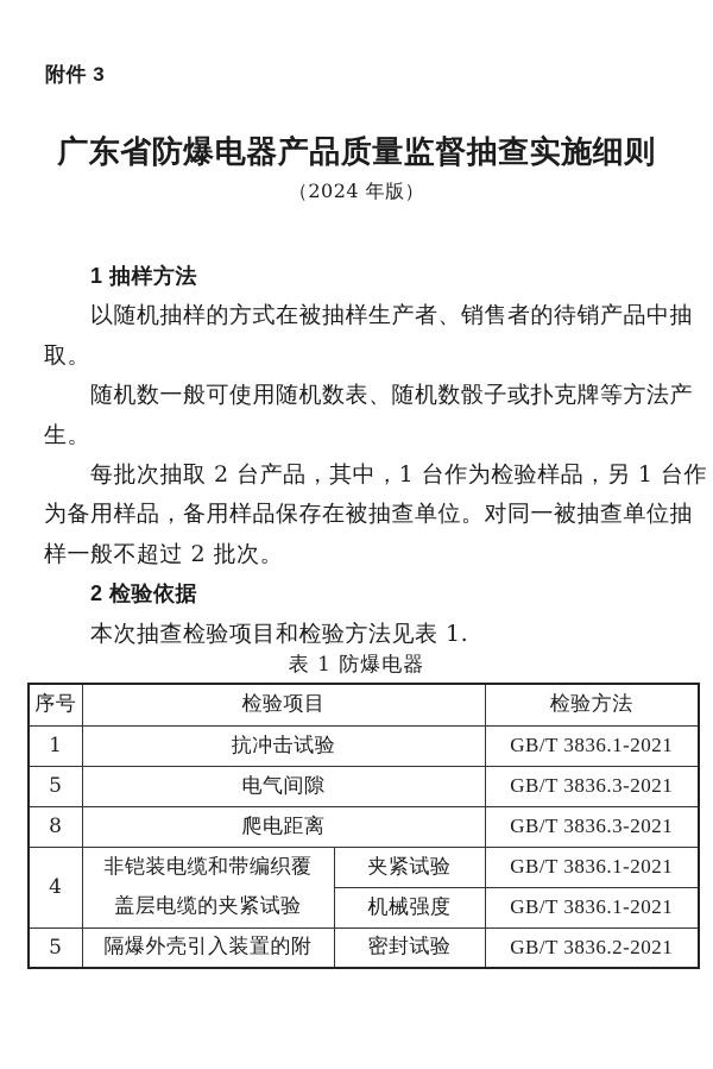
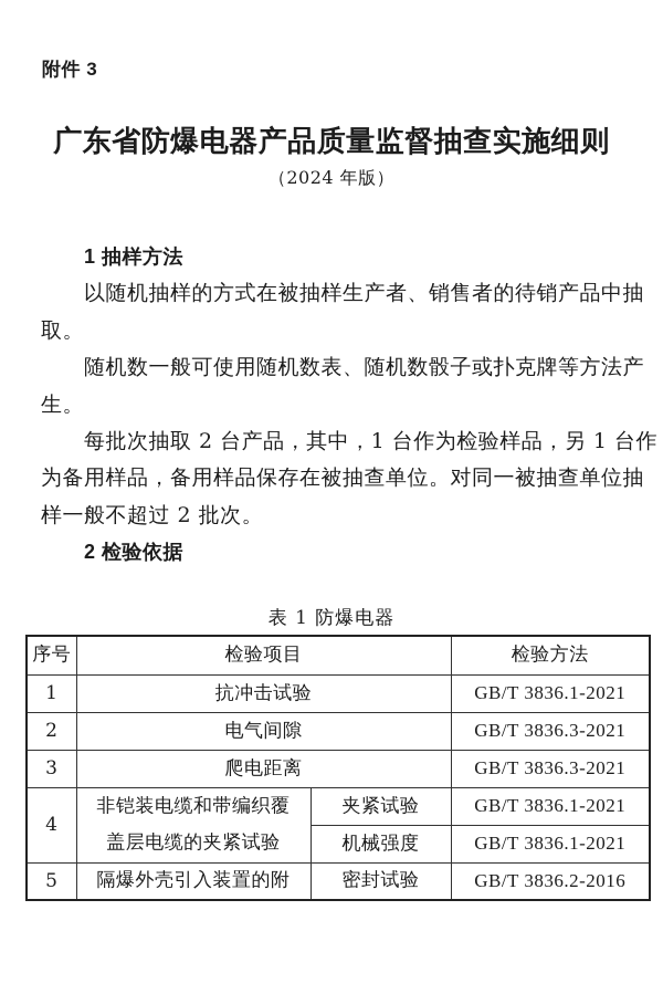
  附件 3
  广东省防爆电器产品质量监督抽查实施细则
  （2024 年版）
  1 抽样方法
  以随机抽样的方式在被抽样生产者、销售者的待销产品中抽
  取。
  随机数一般可使用随机数表、随机数骰子或扑克牌等方法产
  生。
  每批次抽取 2 台产品，其中，1 台作为检验样品，另 1 台作
  为备用样品，备用样品保存在被抽查单位。对同一被抽查单位抽
  样一般不超过 2 批次。
  2 检验依据
- 本次抽查检验项目和检验方法见表 1.
  表 1 防爆电器
  序号	检验项目	检验方法
  1	抗冲击试验	GB/T 3836.1-2021
- 5	电气间隙	GB/T 3836.3-2021
+ 2	电气间隙	GB/T 3836.3-2021
- 8	爬电距离	GB/T 3836.3-2021
+ 3	爬电距离	GB/T 3836.3-2021
  4	非铠装电缆和带编织覆 盖层电缆的夹紧试验	夹紧试验	GB/T 3836.1-2021
  机械强度	GB/T 3836.1-2021
- 5	隔爆外壳引入装置的附	密封试验	GB/T 3836.2-2021
+ 5	隔爆外壳引入装置的附	密封试验	GB/T 3836.2-2016
